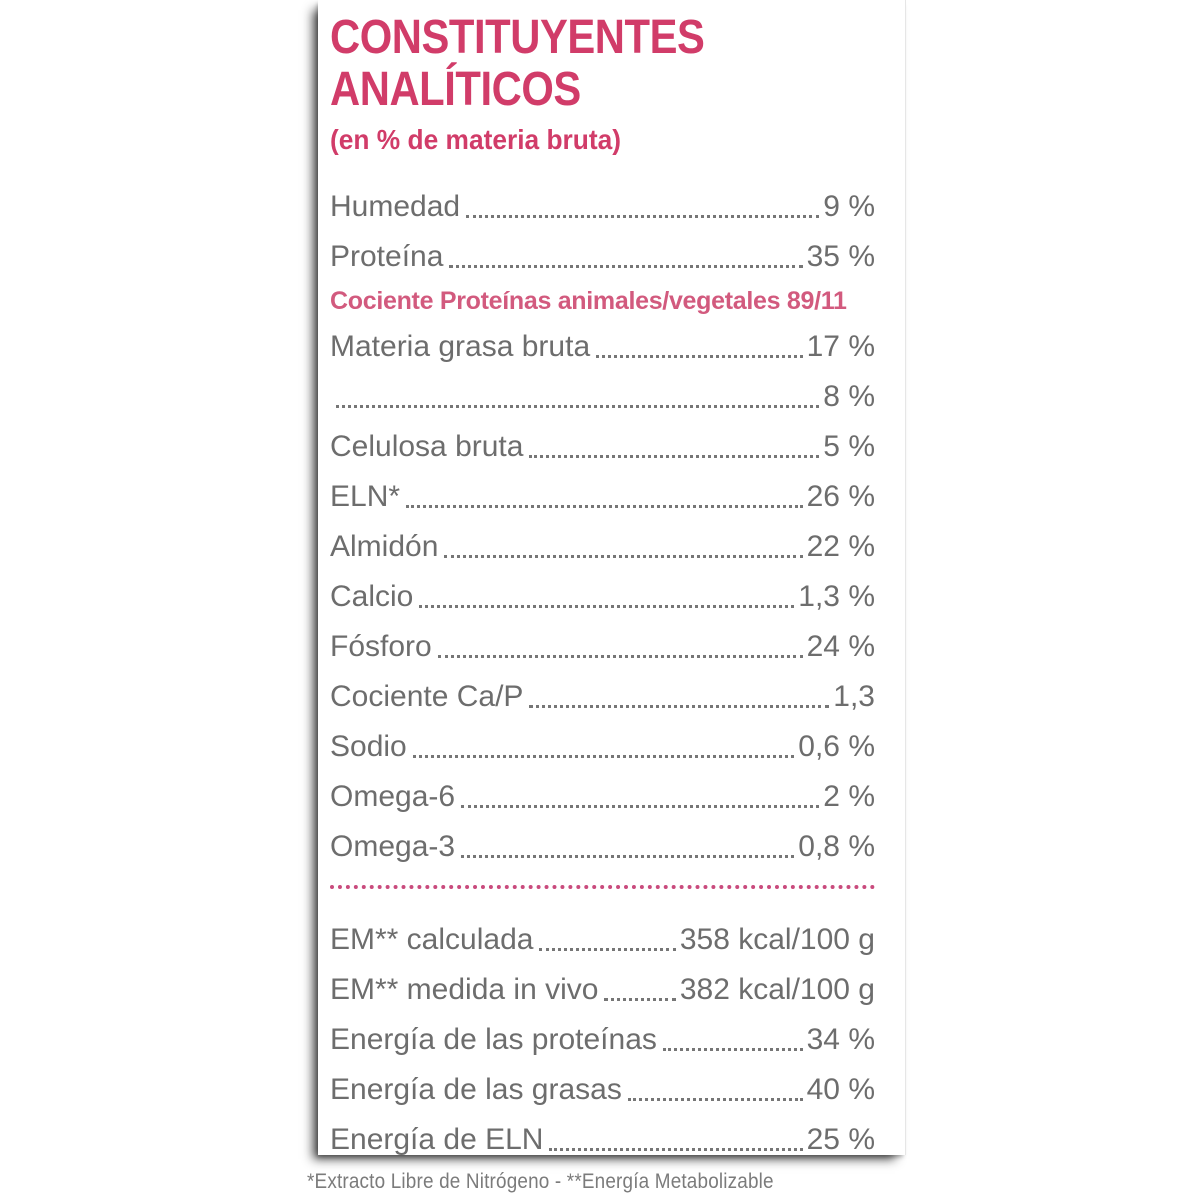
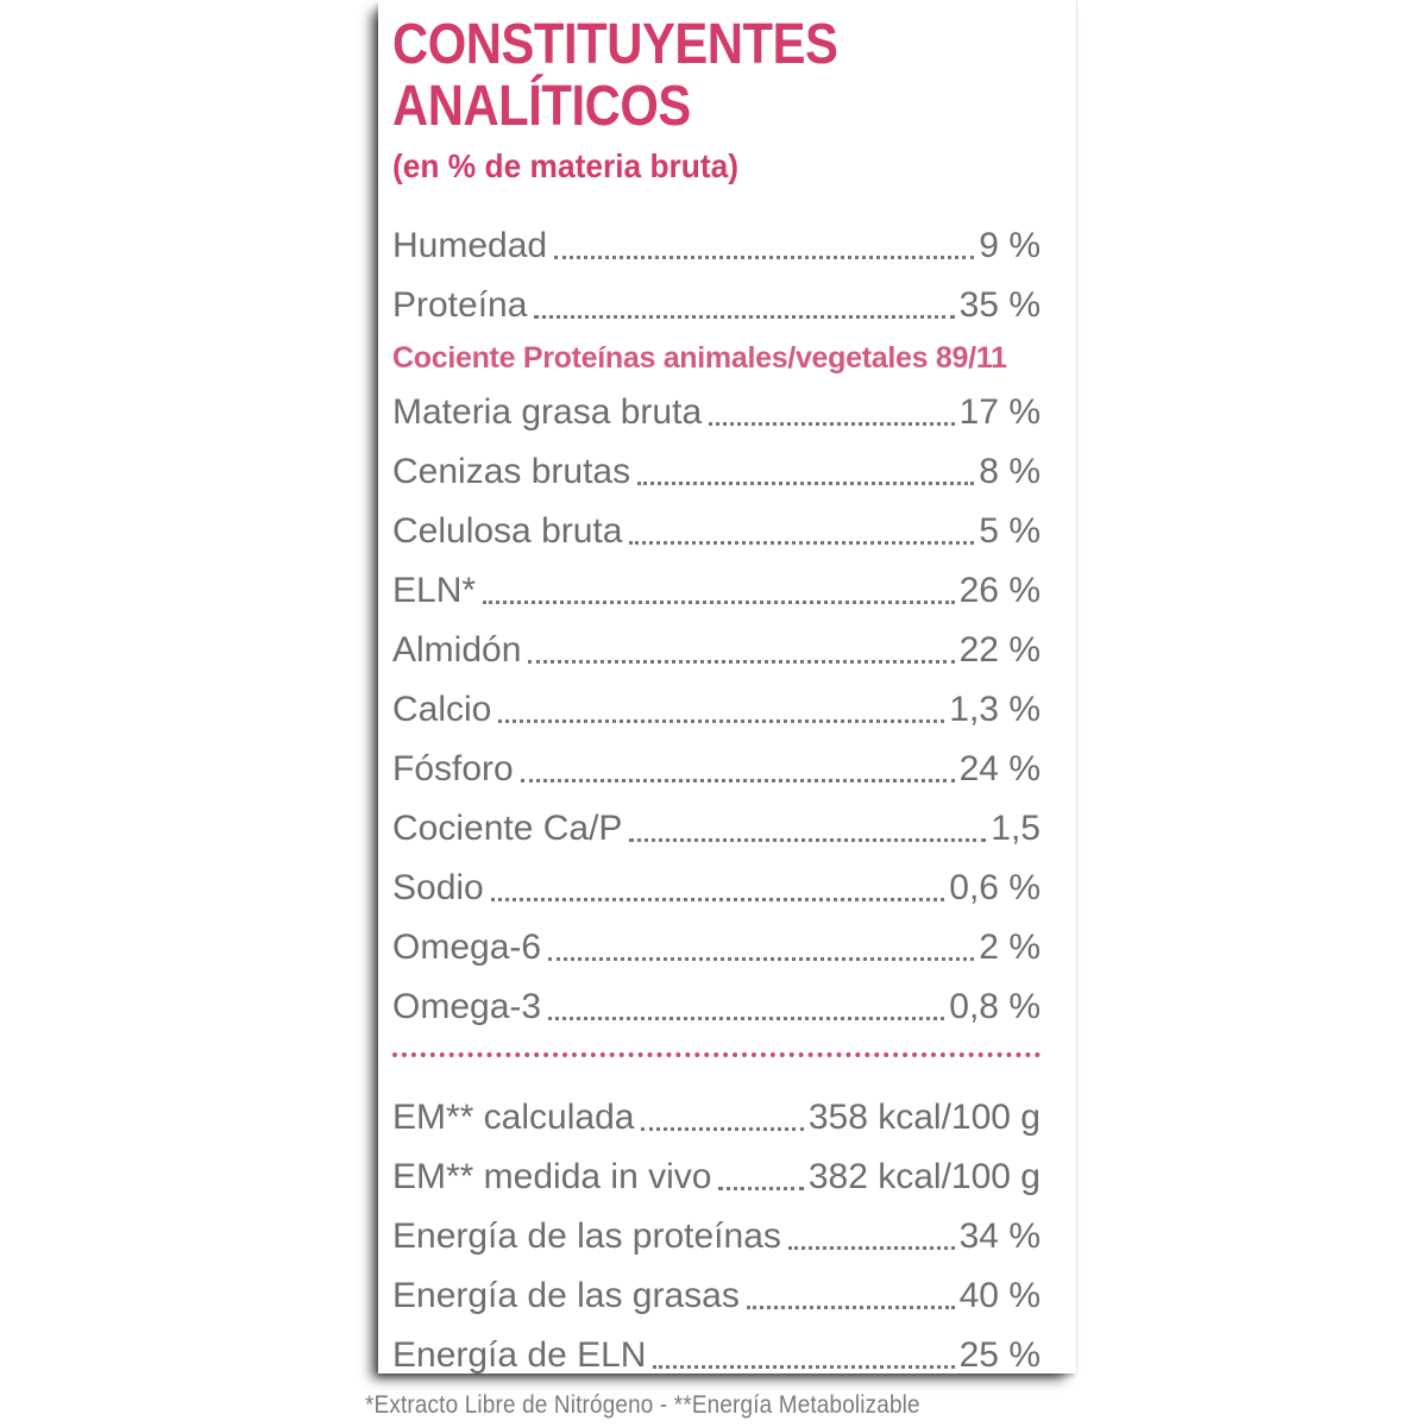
  CONSTITUYENTES
  ANALÍTICOS
  (en % de materia bruta)
  Humedad
  9 %
  Proteína
  35 %
  Cociente Proteínas animales/vegetales 89/11
  Materia grasa bruta
  17 %
+ Cenizas brutas
  8 %
  Celulosa bruta
  5 %
  ELN*
  26 %
  Almidón
  22 %
  Calcio
  1,3 %
  Fósforo
  24 %
  Cociente Ca/P
- 1,3
+ 1,5
  Sodio
  0,6 %
  Omega-6
  2 %
  Omega-3
  0,8 %
  EM** calculada
  358 kcal/100 g
  EM** medida in vivo
  382 kcal/100 g
  Energía de las proteínas
  34 %
  Energía de las grasas
  40 %
  Energía de ELN
  25 %
  *Extracto Libre de Nitrógeno - **Energía Metabolizable
